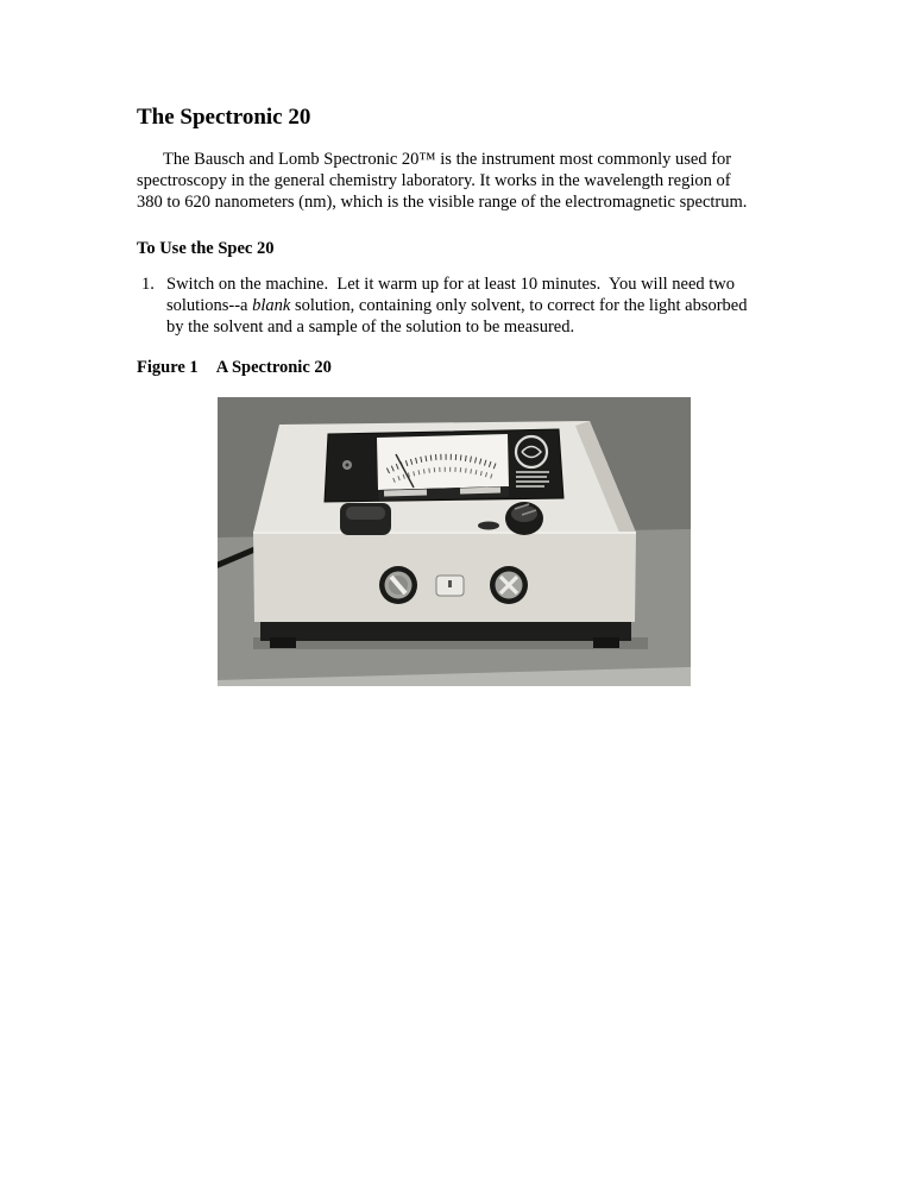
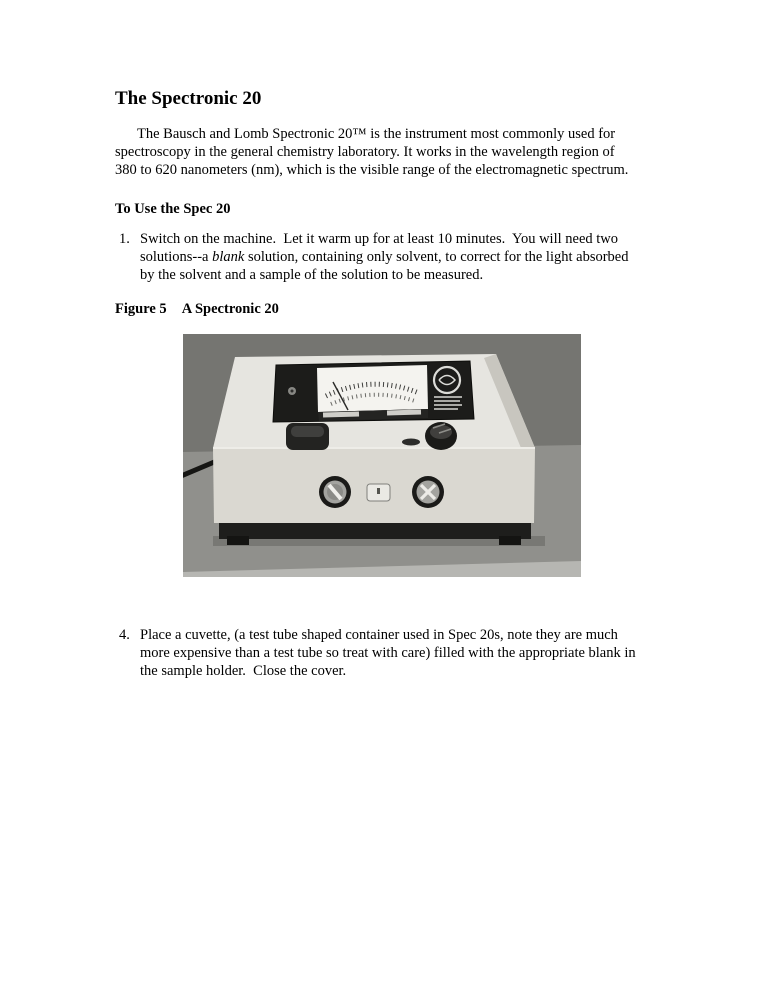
  The Spectronic 20
  The Bausch and Lomb Spectronic 20™ is the instrument most commonly used for
  spectroscopy in the general chemistry laboratory. It works in the wavelength region of
  380 to 620 nanometers (nm), which is the visible range of the electromagnetic spectrum.
  To Use the Spec 20
  1.
  Switch on the machine. Let it warm up for at least 10 minutes. You will need two
  solutions--a blank solution, containing only solvent, to correct for the light absorbed
  by the solvent and a sample of the solution to be measured.
- Figure 1 A Spectronic 20
+ Figure 5 A Spectronic 20
+ 4.
+ Place a cuvette, (a test tube shaped container used in Spec 20s, note they are much
+ more expensive than a test tube so treat with care) filled with the appropriate blank in
+ the sample holder. Close the cover.
